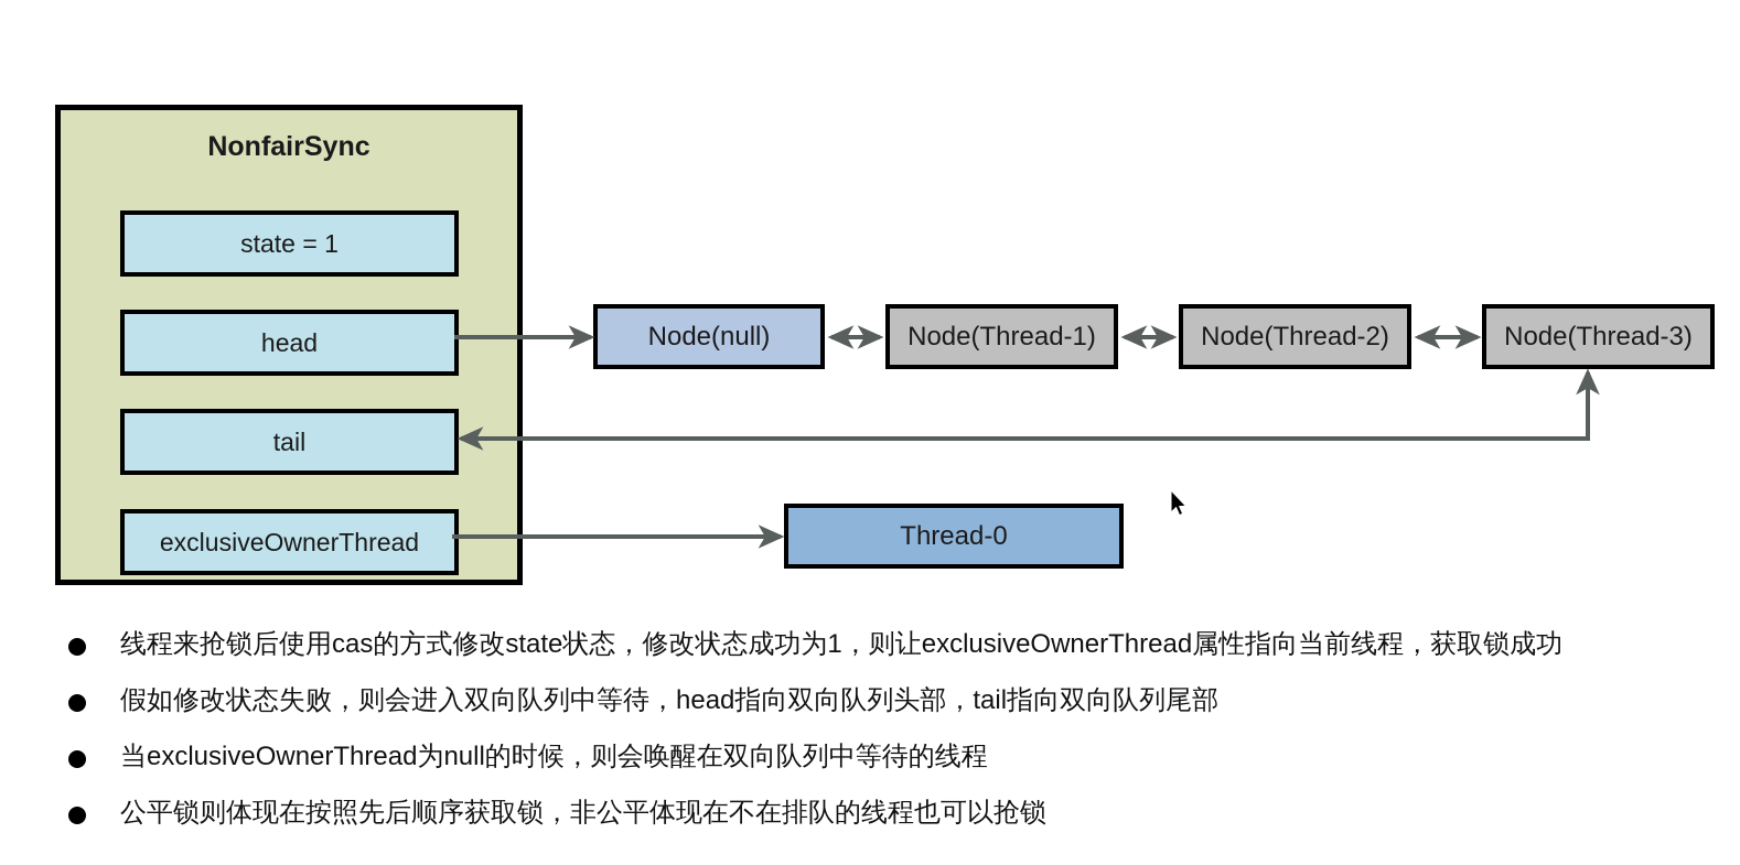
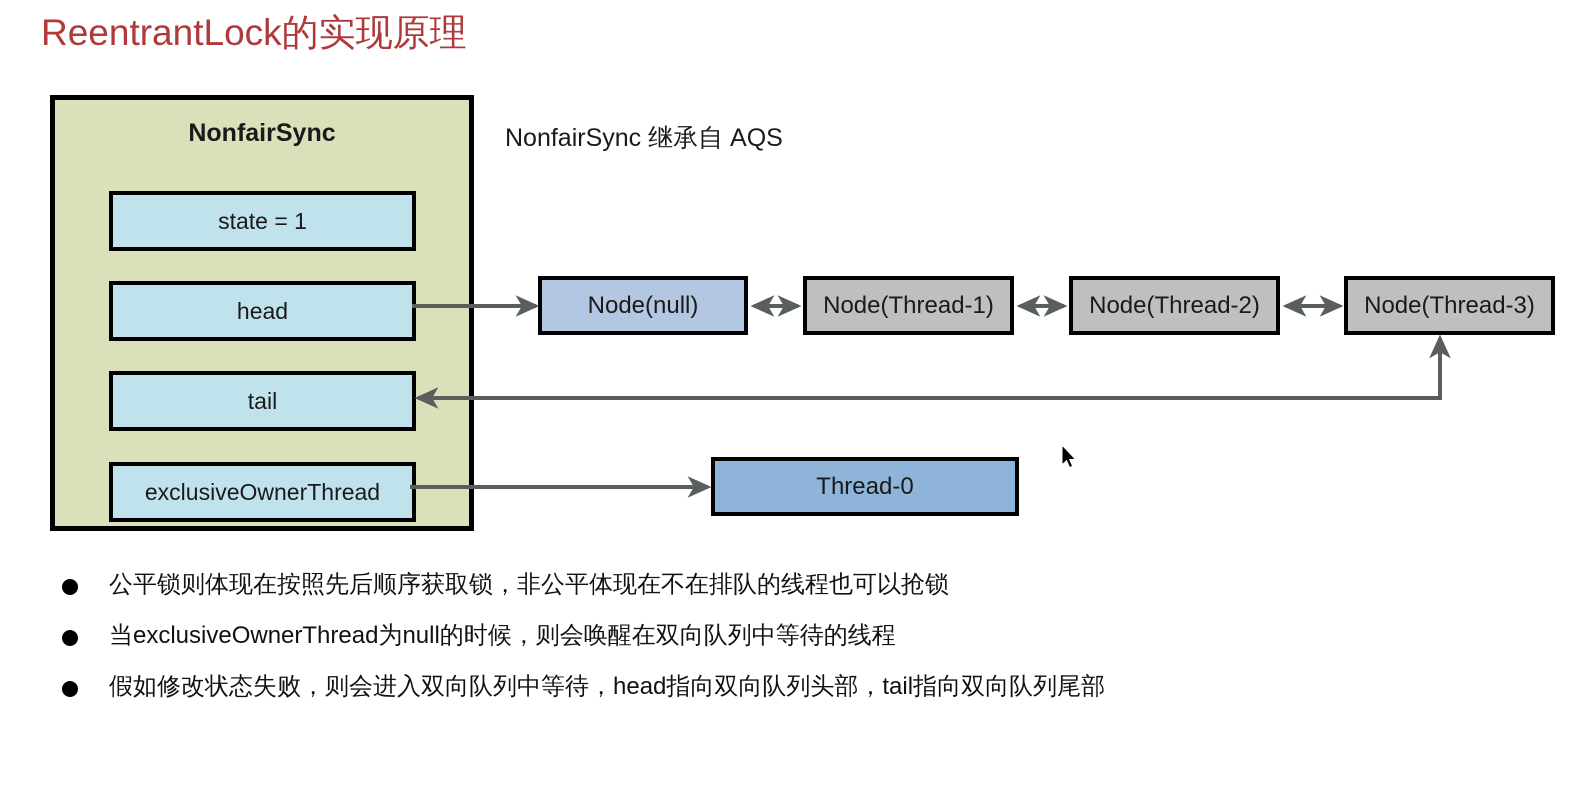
+ ReentrantLock的实现原理
  NonfairSync
  state = 1
  head
  tail
  exclusiveOwnerThread
+ NonfairSync 继承自 AQS
  Node(null)
  Node(Thread-1)
  Node(Thread-2)
  Node(Thread-3)
  Thread-0
- 线程来抢锁后使用cas的方式修改state状态，修改状态成功为1，则让exclusiveOwnerThread属性指向当前线程，获取锁成功
- 假如修改状态失败，则会进入双向队列中等待，head指向双向队列头部，tail指向双向队列尾部
+ 公平锁则体现在按照先后顺序获取锁，非公平体现在不在排队的线程也可以抢锁
  当exclusiveOwnerThread为null的时候，则会唤醒在双向队列中等待的线程
- 公平锁则体现在按照先后顺序获取锁，非公平体现在不在排队的线程也可以抢锁
+ 假如修改状态失败，则会进入双向队列中等待，head指向双向队列头部，tail指向双向队列尾部
